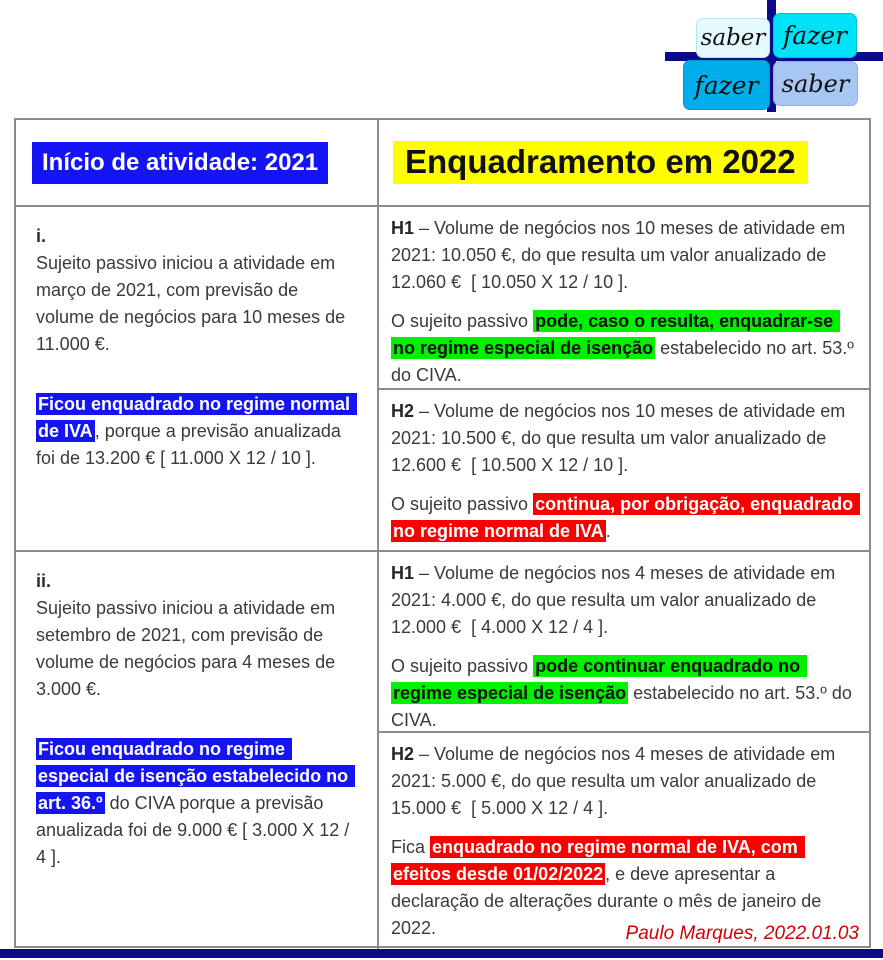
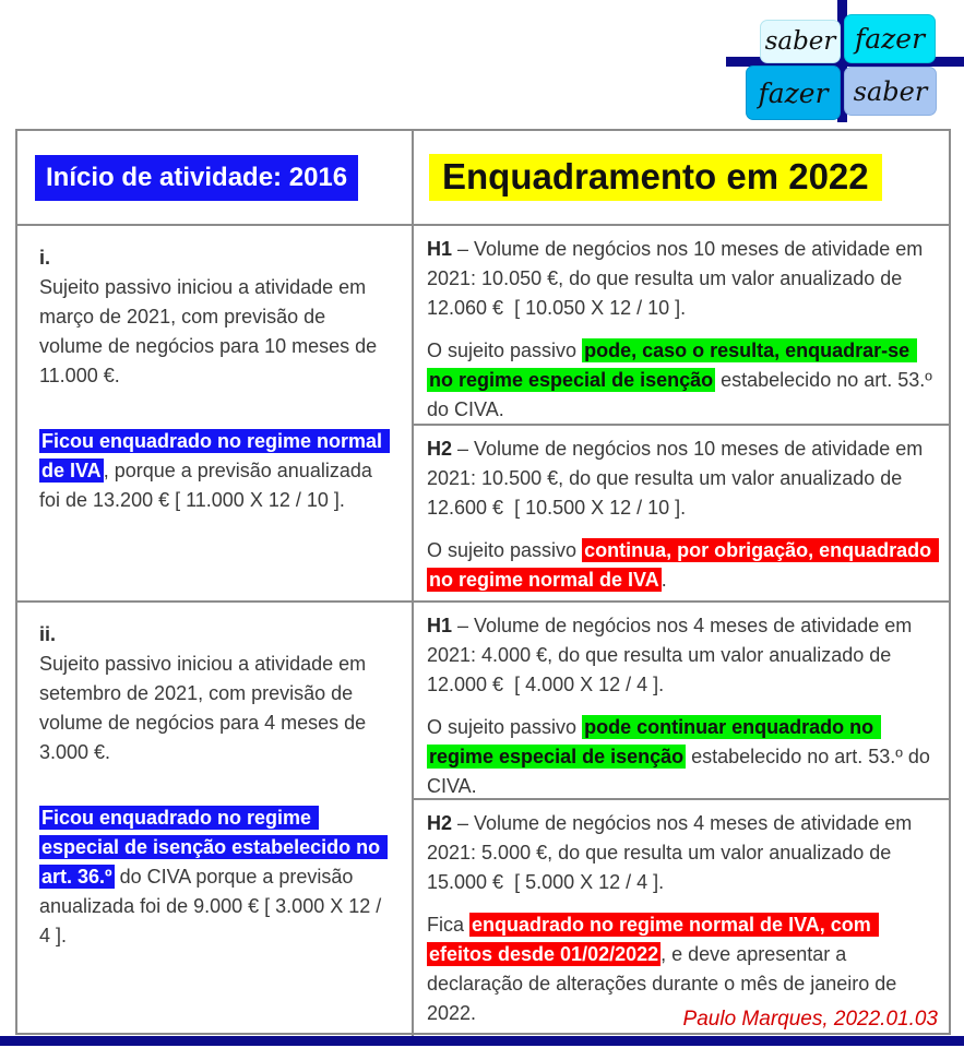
  saber
  fazer
  fazer
  saber
- Início de atividade: 2021
+ Início de atividade: 2016
  i.
  Sujeito passivo iniciou a atividade em março de 2021, com previsão de volume de negócios para 10 meses de 11.000 €.
  Ficou enquadrado no regime normal de IVA, porque a previsão anualizada foi de 13.200 € [ 11.000 X 12 / 10 ].
  ii.
  Sujeito passivo iniciou a atividade em setembro de 2021, com previsão de volume de negócios para 4 meses de 3.000 €.
  Ficou enquadrado no regime especial de isenção estabelecido no art. 36.º do CIVA porque a previsão anualizada foi de 9.000 € [ 3.000 X 12 / 4 ].
  Enquadramento em 2022
  H1 – Volume de negócios nos 10 meses de atividade em 2021: 10.050 €, do que resulta um valor anualizado de 12.060 € [ 10.050 X 12 / 10 ].
  O sujeito passivo pode, caso o resulta, enquadrar-se no regime especial de isenção estabelecido no art. 53.º do CIVA.
  H2 – Volume de negócios nos 10 meses de atividade em 2021: 10.500 €, do que resulta um valor anualizado de 12.600 € [ 10.500 X 12 / 10 ].
  O sujeito passivo continua, por obrigação, enquadrado no regime normal de IVA.
  H1 – Volume de negócios nos 4 meses de atividade em 2021: 4.000 €, do que resulta um valor anualizado de 12.000 € [ 4.000 X 12 / 4 ].
  O sujeito passivo pode continuar enquadrado no regime especial de isenção estabelecido no art. 53.º do CIVA.
  H2 – Volume de negócios nos 4 meses de atividade em 2021: 5.000 €, do que resulta um valor anualizado de 15.000 € [ 5.000 X 12 / 4 ].
  Fica enquadrado no regime normal de IVA, com efeitos desde 01/02/2022, e deve apresentar a declaração de alterações durante o mês de janeiro de 2022.
  Paulo Marques, 2022.01.03
